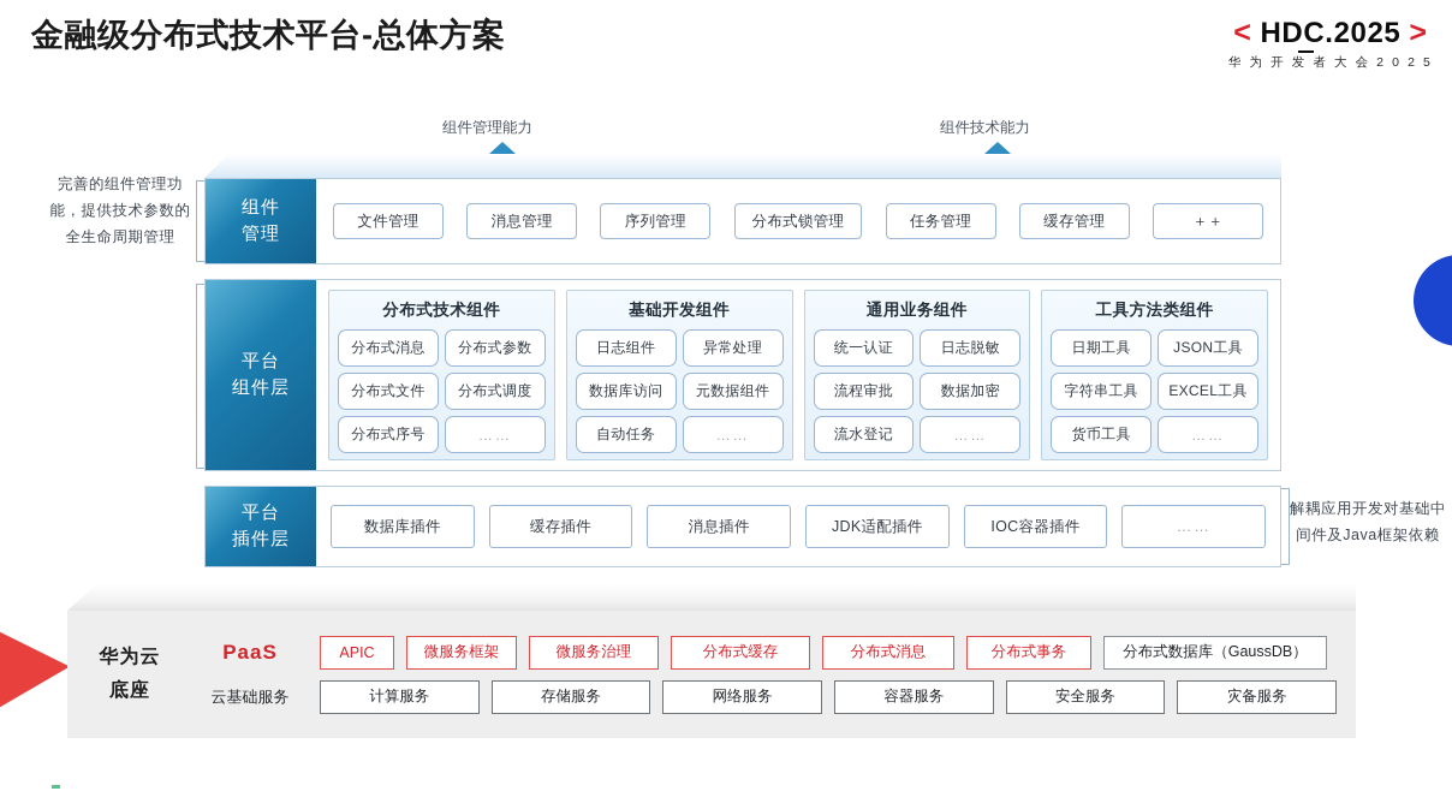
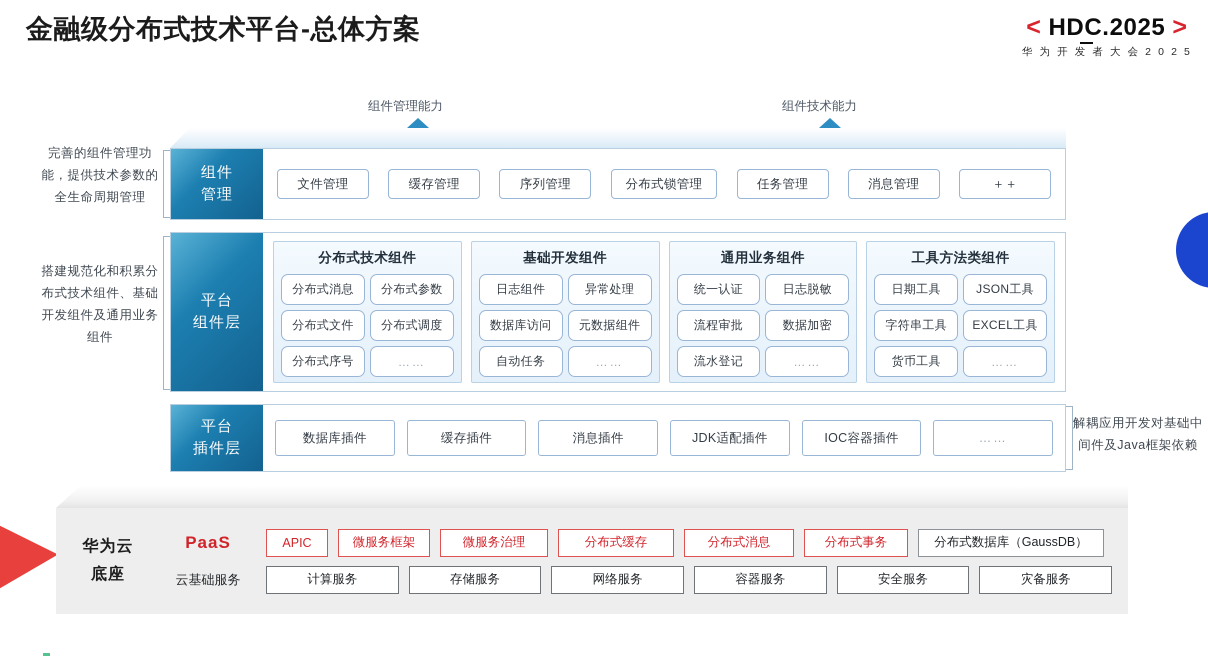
  金融级分布式技术平台-总体方案
  <
  HDC.2025
  >
  华 为 开 发 者 大 会 2 0 2 5
  组件管理能力
  组件技术能力
  完善的组件管理功能，提供技术参数的全生命周期管理
+ 搭建规范化和积累分布式技术组件、基础开发组件及通用业务组件
  解耦应用开发对基础中间件及Java框架依赖
  组件
  管理
  文件管理
- 消息管理
+ 缓存管理
  序列管理
  分布式锁管理
  任务管理
- 缓存管理
+ 消息管理
  ＋＋
  平台
  组件层
  分布式技术组件
  分布式消息
  分布式参数
  分布式文件
  分布式调度
  分布式序号
  ……
  基础开发组件
  日志组件
  异常处理
  数据库访问
  元数据组件
  自动任务
  ……
  通用业务组件
  统一认证
  日志脱敏
  流程审批
  数据加密
  流水登记
  ……
  工具方法类组件
  日期工具
  JSON工具
  字符串工具
  EXCEL工具
  货币工具
  ……
  平台
  插件层
  数据库插件
  缓存插件
  消息插件
  JDK适配插件
  IOC容器插件
  ……
  华为云
  底座
  PaaS
  APIC
  微服务框架
  微服务治理
  分布式缓存
  分布式消息
  分布式事务
  分布式数据库（GaussDB）
  云基础服务
  计算服务
  存储服务
  网络服务
  容器服务
  安全服务
  灾备服务
